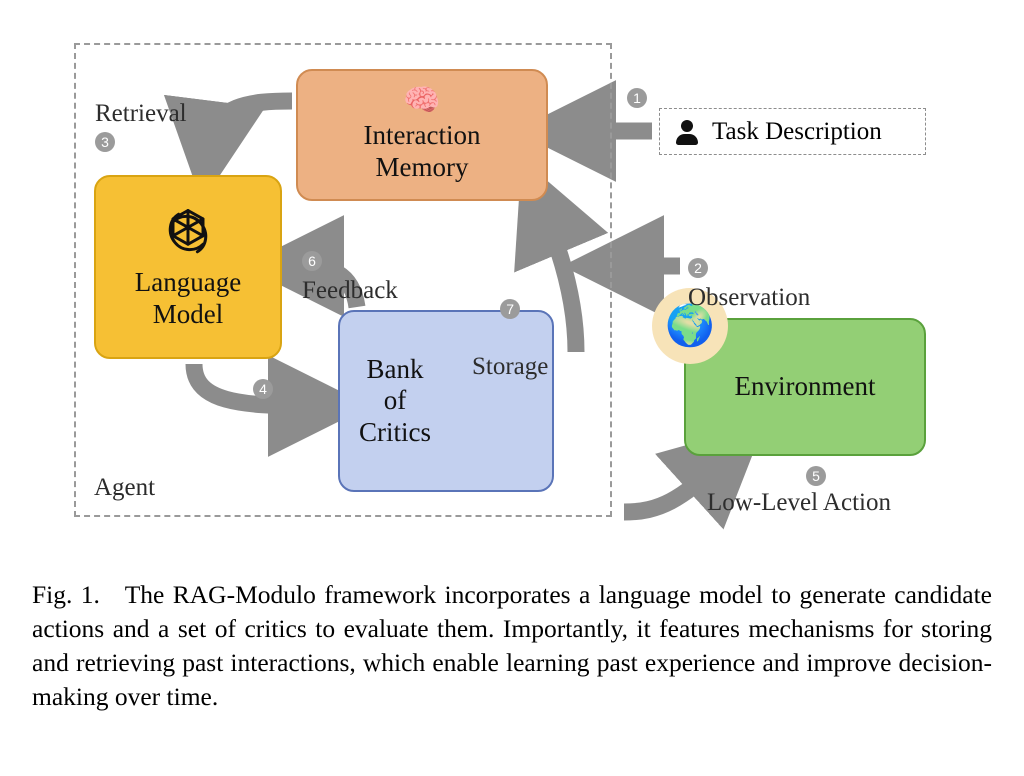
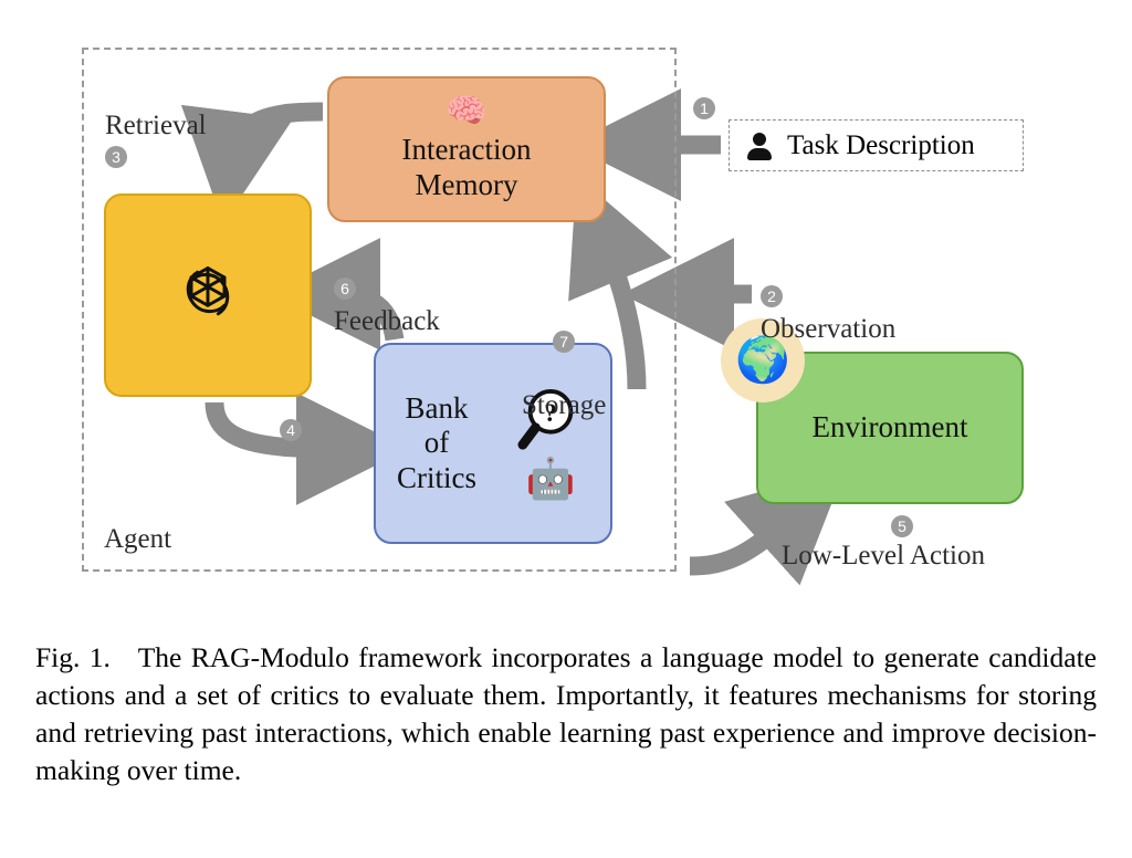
  Agent
  🧠
  Interaction
  Memory
- Language
- Model
  Bank
  of
  Critics
+ ?
+ 🤖
  Environment
  🌍
  Task Description
  1
  Retrieval 3
  6 Feedback
  7
  Storage
  4
  2 Observation
  5
  Low-Level Action
  Fig. 1. The RAG-Modulo framework incorporates a language model to generate candidate actions and a set of critics to evaluate them. Importantly, it features mechanisms for storing and retrieving past interactions, which enable learning past experience and improve decision-making over time.
